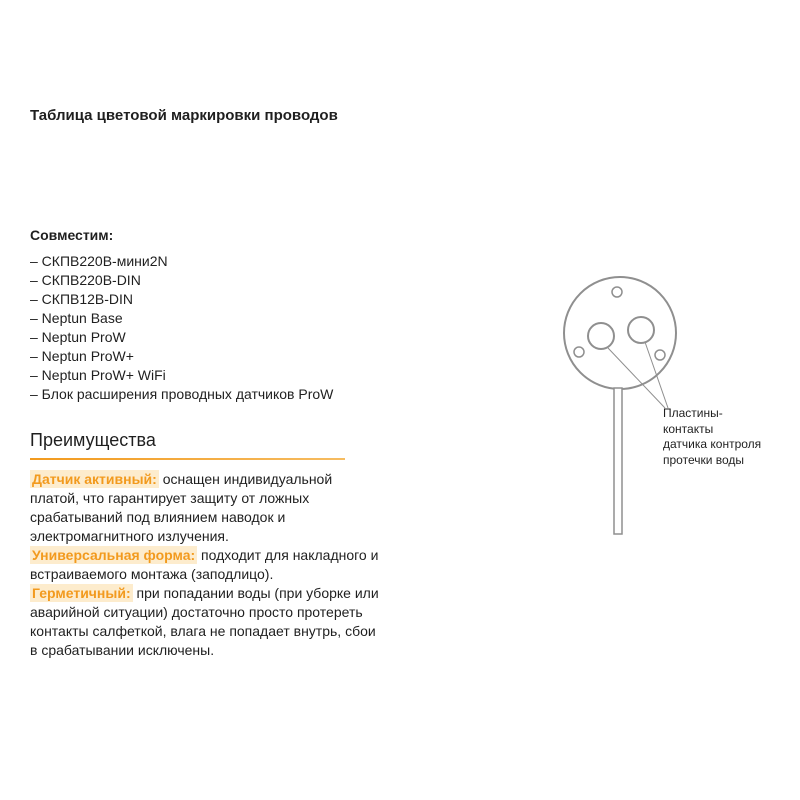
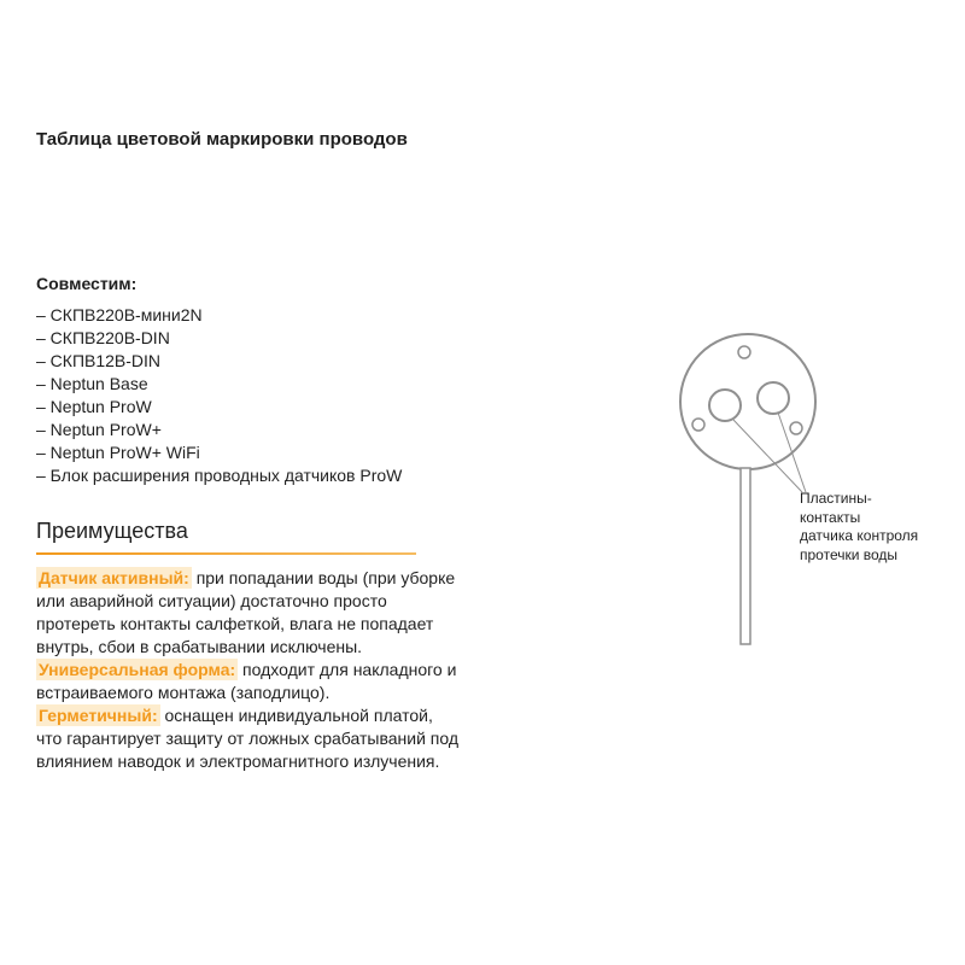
  Таблица цветовой маркировки проводов
  Совместим:
  – СКПВ220В-мини2N
  – СКПВ220В-DIN
  – СКПВ12В-DIN
  – Neptun Base
  – Neptun ProW
  – Neptun ProW+
  – Neptun ProW+ WiFi
  – Блок расширения проводных датчиков ProW
  Пластины-
  контакты
  датчика контроля
  протечки воды
  Преимущества
- Датчик активный: оснащен индивидуальной платой, что гарантирует защиту от ложных срабатываний под влиянием наводок и электромагнитного излучения.
+ Датчик активный: при попадании воды (при уборке или аварийной ситуации) достаточно просто протереть контакты салфеткой, влага не попадает внутрь, сбои в срабатывании исключены.
  Универсальная форма: подходит для накладного и встраиваемого монтажа (заподлицо).
- Герметичный: при попадании воды (при уборке или аварийной ситуации) достаточно просто протереть контакты салфеткой, влага не попадает внутрь, сбои в срабатывании исключены.
+ Герметичный: оснащен индивидуальной платой, что гарантирует защиту от ложных срабатываний под влиянием наводок и электромагнитного излучения.
